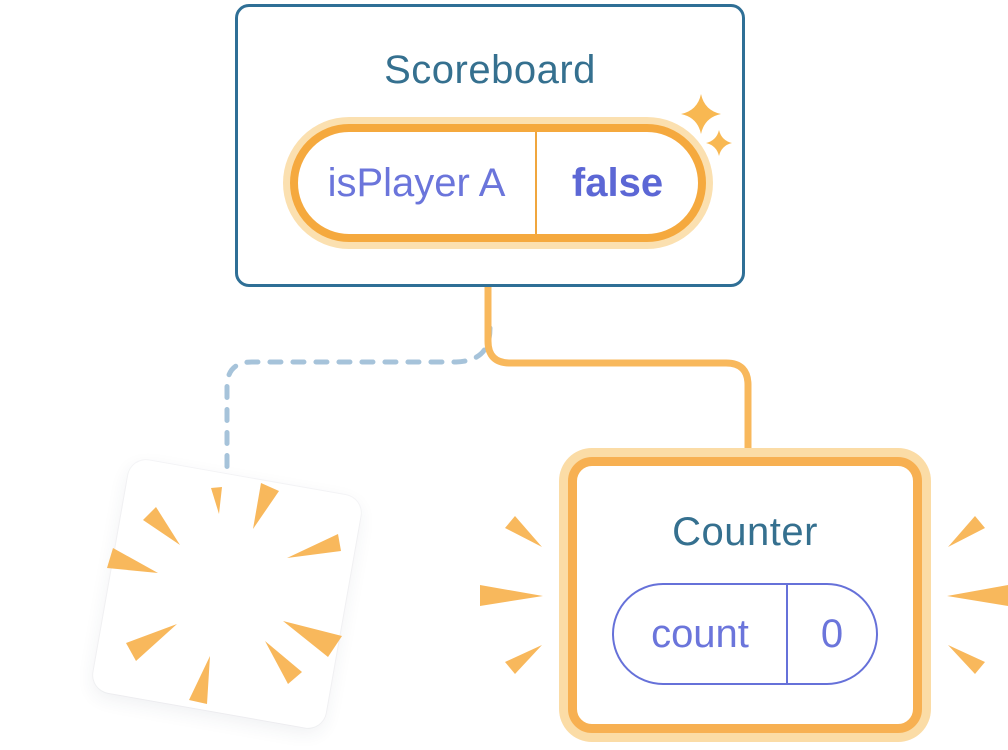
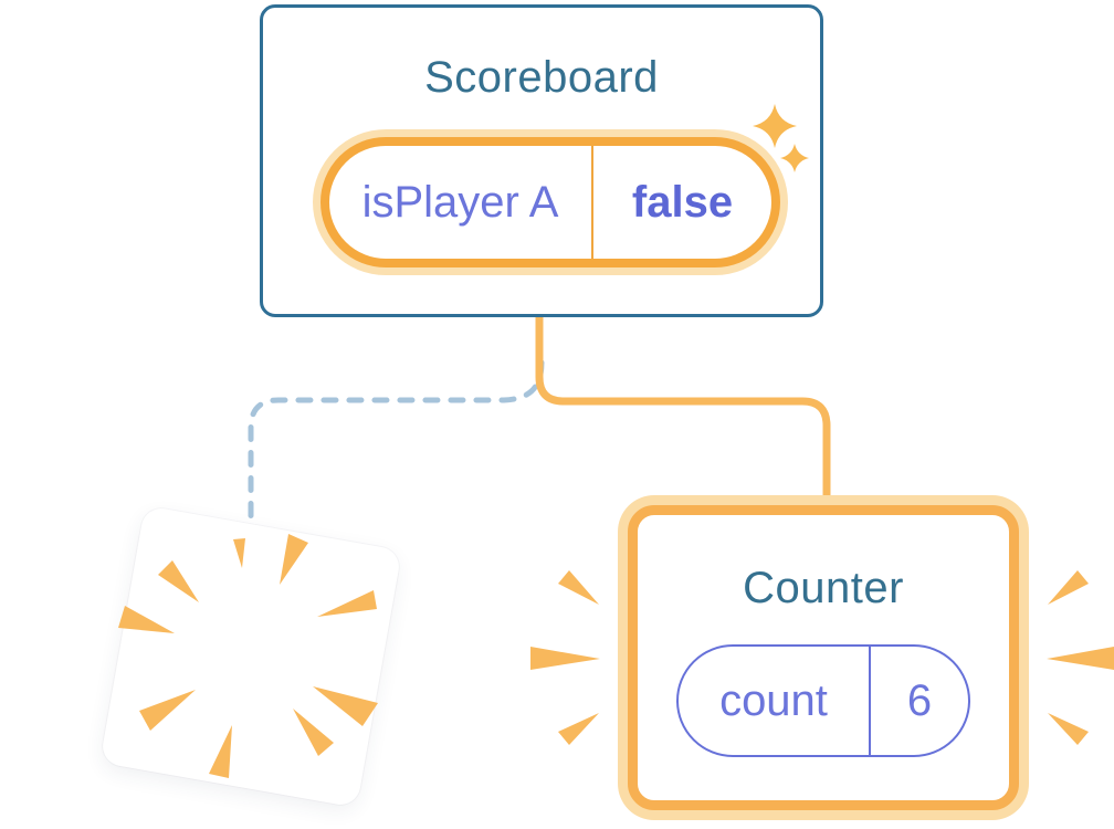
  Scoreboard
  isPlayer A
  false
  Counter
  count
- 0
+ 6
